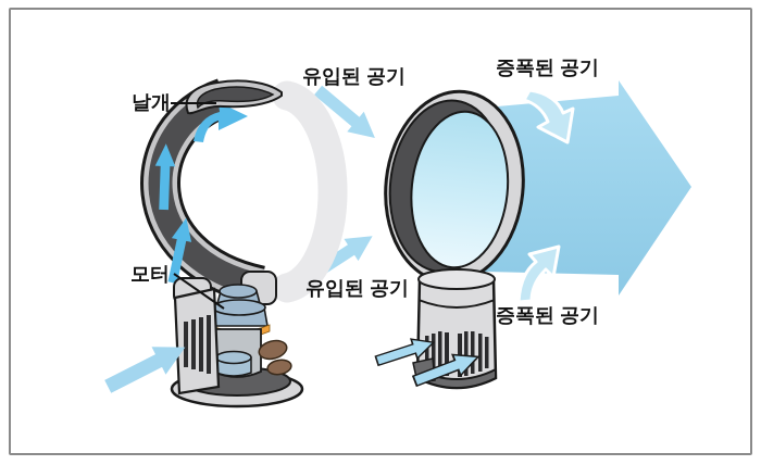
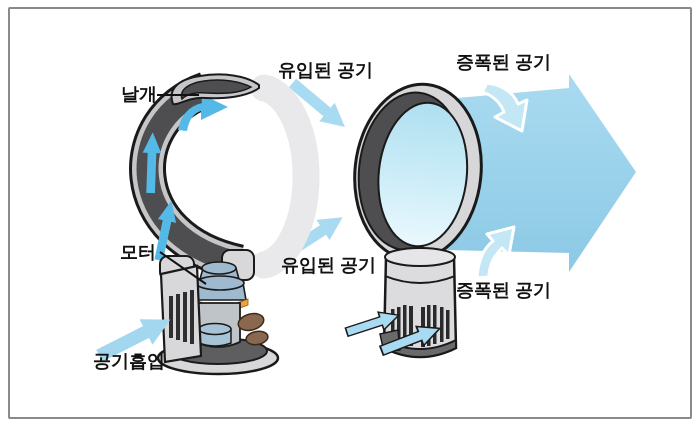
  날개
  모터
+ 공기흡입
  유입된 공기
  유입된 공기
  증폭된 공기
  증폭된 공기
